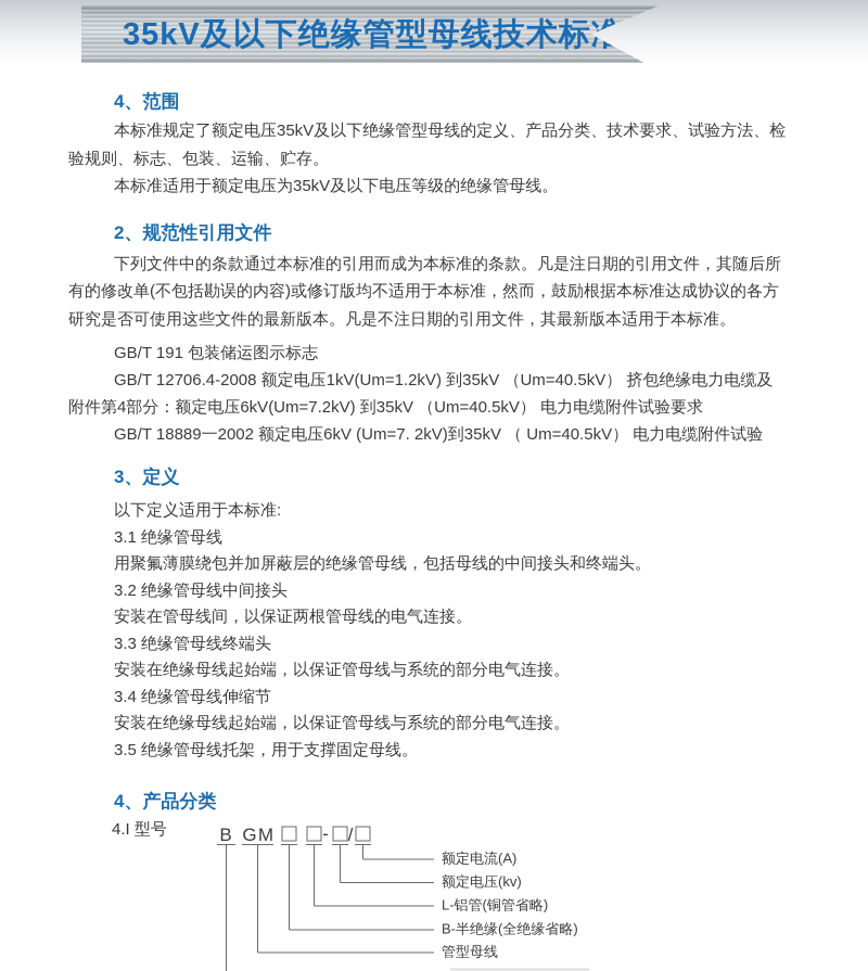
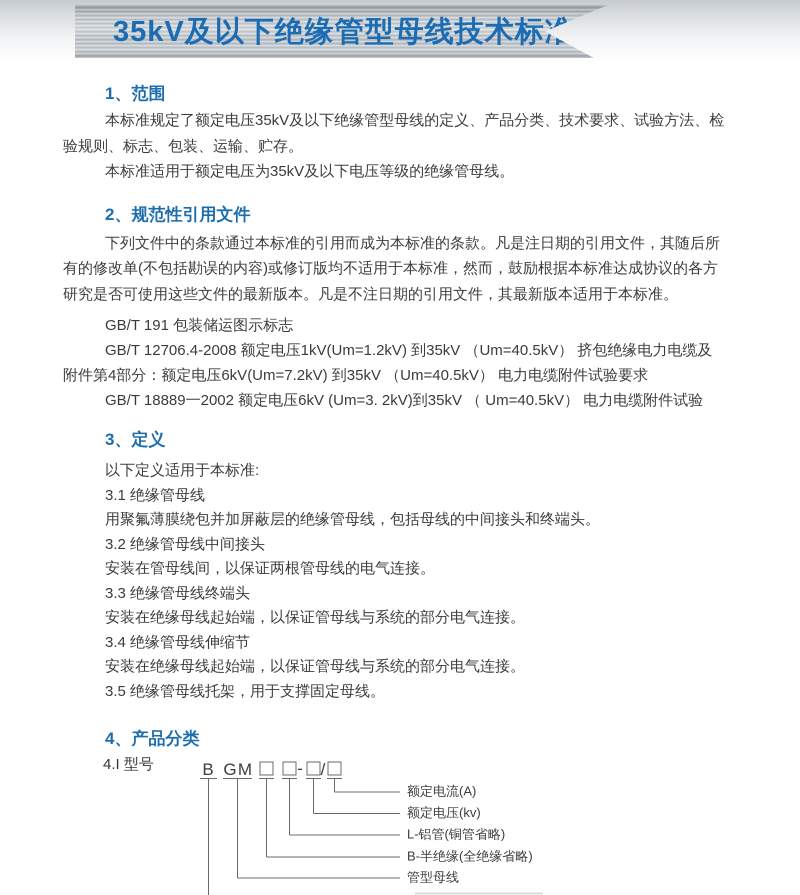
  35kV及以下绝缘管型母线技术标
- 4、范围
+ 1、范围
  本标准规定了额定电压35kV及以下绝缘管型母线的定义、产品分类、技术要求、试验方法、检
  验规则、标志、包装、运输、贮存。
  本标准适用于额定电压为35kV及以下电压等级的绝缘管母线。
  2、规范性引用文件
  下列文件中的条款通过本标准的引用而成为本标准的条款。凡是注日期的引用文件，其随后所
  有的修改单(不包括勘误的内容)或修订版均不适用于本标准，然而，鼓励根据本标准达成协议的各方
  研究是否可使用这些文件的最新版本。凡是不注日期的引用文件，其最新版本适用于本标准。
  GB/T 191 包装储运图示标志
  GB/T 12706.4-2008 额定电压1kV(Um=1.2kV) 到35kV （Um=40.5kV） 挤包绝缘电力电缆及
  附件第4部分：额定电压6kV(Um=7.2kV) 到35kV （Um=40.5kV） 电力电缆附件试验要求
- GB/T 18889一2002 额定电压6kV (Um=7. 2kV)到35kV （ Um=40.5kV） 电力电缆附件试验
+ GB/T 18889一2002 额定电压6kV (Um=3. 2kV)到35kV （ Um=40.5kV） 电力电缆附件试验
  3、定义
  以下定义适用于本标准:
  3.1 绝缘管母线
  用聚氟薄膜绕包并加屏蔽层的绝缘管母线，包括母线的中间接头和终端头。
  3.2 绝缘管母线中间接头
  安装在管母线间，以保证两根管母线的电气连接。
  3.3 绝缘管母线终端头
  安装在绝缘母线起始端，以保证管母线与系统的部分电气连接。
  3.4 绝缘管母线伸缩节
  安装在绝缘母线起始端，以保证管母线与系统的部分电气连接。
  3.5 绝缘管母线托架，用于支撑固定母线。
  4、产品分类
  4.I 型号
  B
  G
  M
  -
  /
  额定电流(A)
  额定电压(kv)
  L-铝管(铜管省略)
  B-半绝缘(全绝缘省略)
  管型母线
